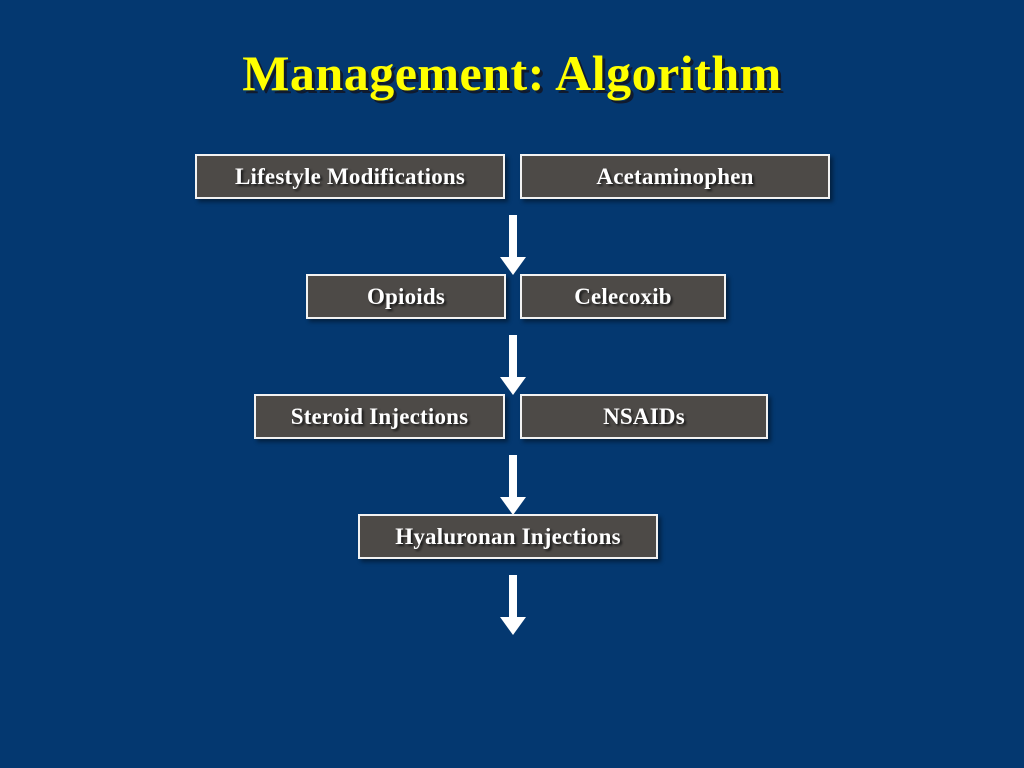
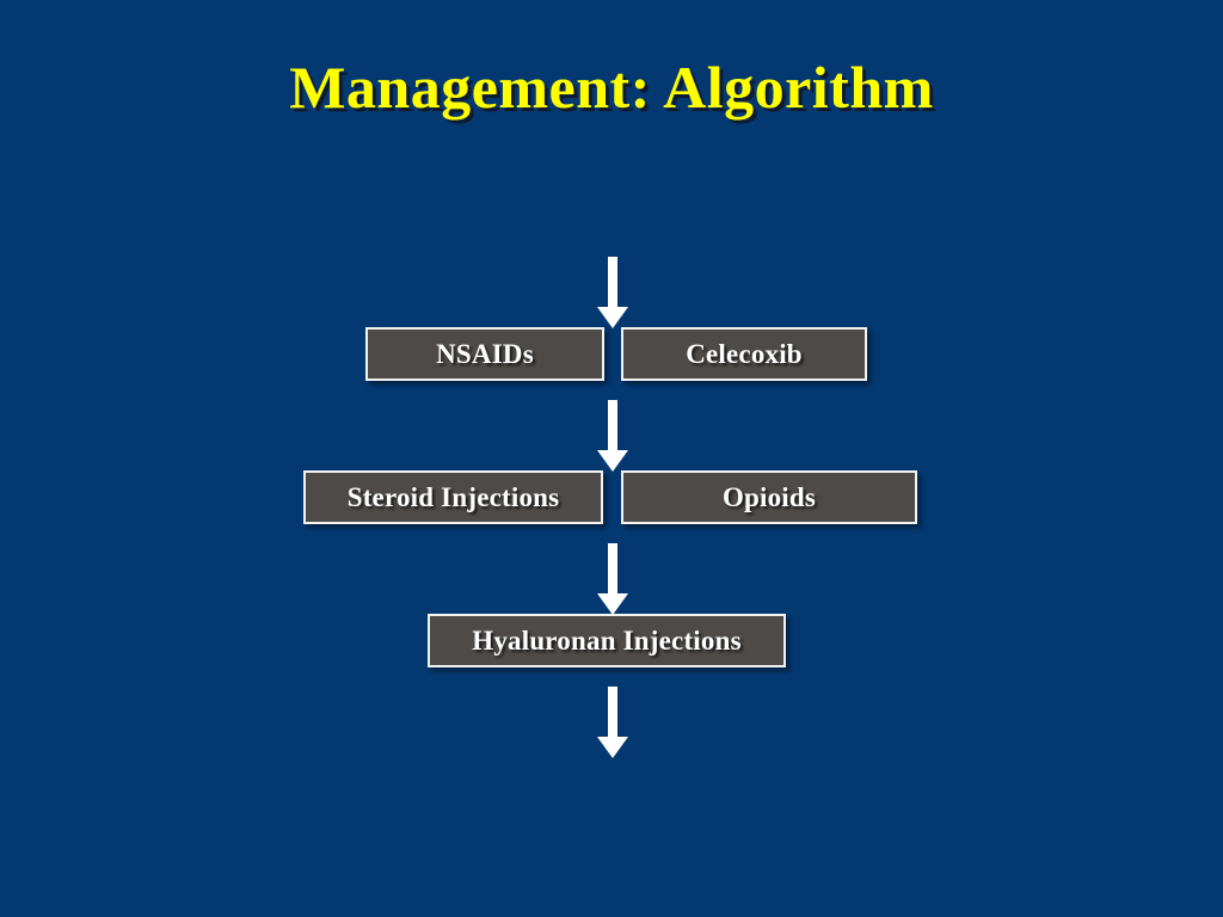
  Management: Algorithm
- Lifestyle Modifications
- Acetaminophen
- Opioids
+ NSAIDs
  Celecoxib
  Steroid Injections
- NSAIDs
+ Opioids
  Hyaluronan Injections
